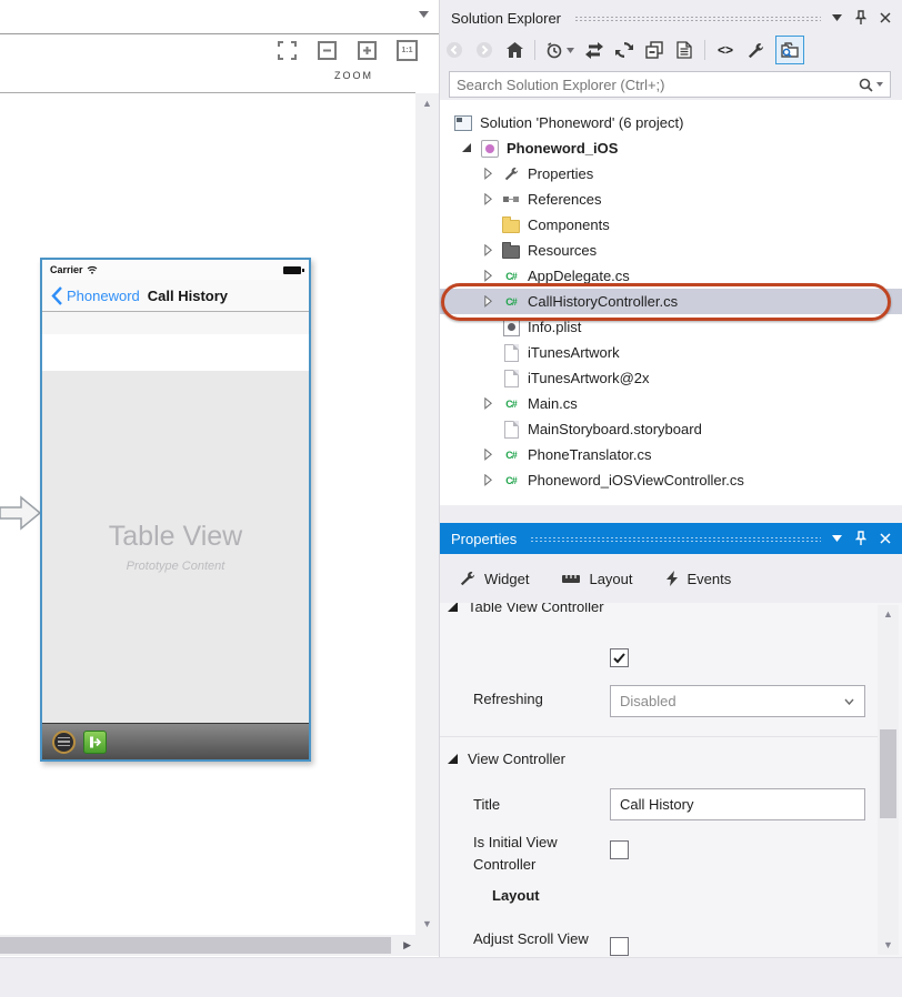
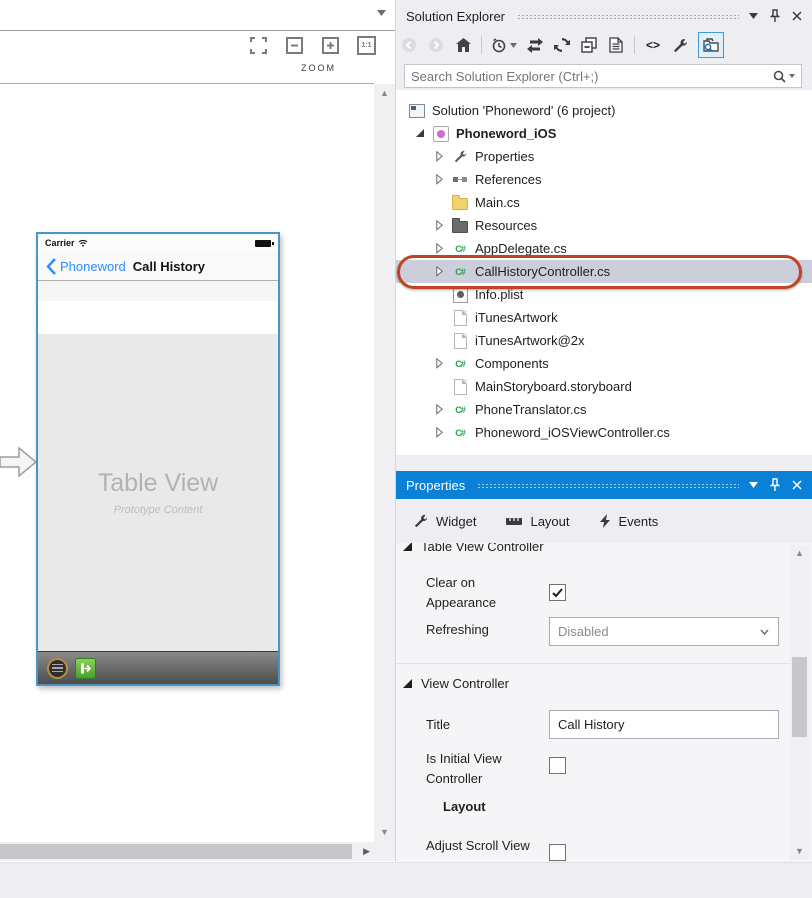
  ZOOM
  Carrier
  Phoneword
  Call History
  Table View
  Prototype Content
  ▲
  ▼
  ▶
  Solution Explorer
  <>
  Search Solution Explorer (Ctrl+;)
  Solution 'Phoneword' (6 project)
  Phoneword_iOS
  Properties
  References
- Components
+ Main.cs
  Resources
  C#
  AppDelegate.cs
  C#
  CallHistoryController.cs
  Info.plist
  iTunesArtwork
  iTunesArtwork@2x
  C#
- Main.cs
+ Components
  MainStoryboard.storyboard
  C#
  PhoneTranslator.cs
  C#
  Phoneword_iOSViewController.cs
  Properties
  Widget
  Layout
  Events
  Table View Controller
+ Clear on Appearance
  Refreshing
  Disabled
  View Controller
  Title
  Call History
  Is Initial View Controller
  Layout
  Adjust Scroll View
  ▲
  ▼
